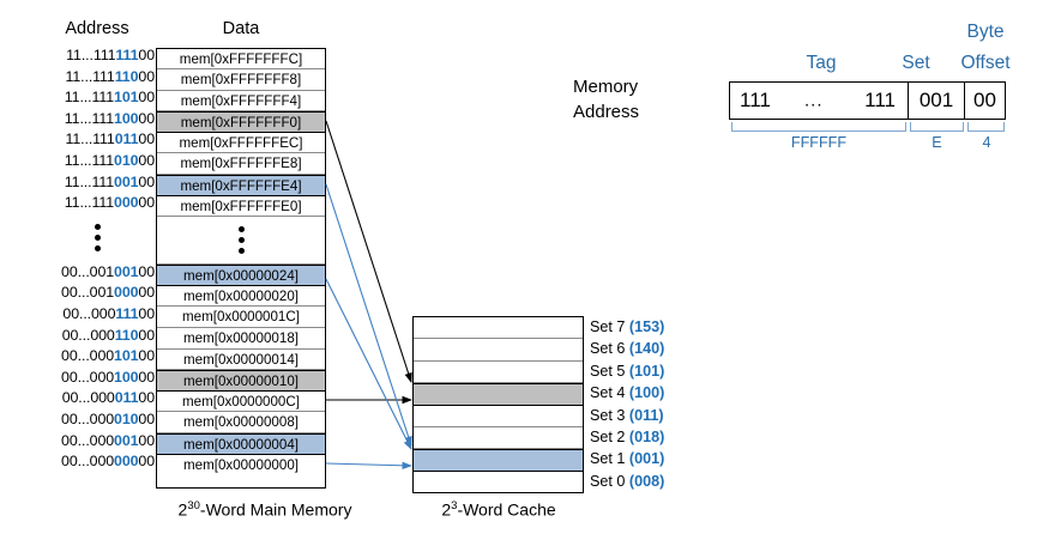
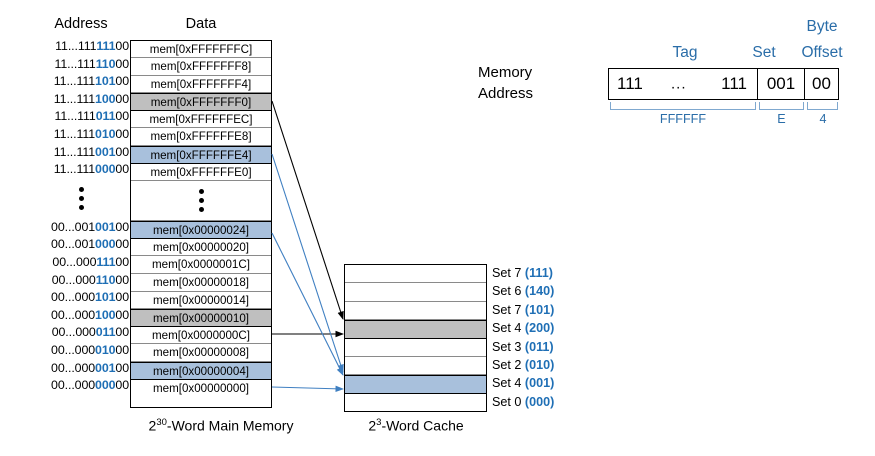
  Address
  Data
  11...11111100
  11...11111000
  11...11110100
  11...11110000
  11...11101100
  11...11101000
  11...11100100
  11...11100000
  00...00100100
  00...00100000
  00...00011100
  00...00011000
  00...00010100
  00...00010000
  00...00001100
  00...00001000
  00...00000100
  00...00000000
  mem[0xFFFFFFFC]
  mem[0xFFFFFFF8]
  mem[0xFFFFFFF4]
  mem[0xFFFFFFF0]
  mem[0xFFFFFFEC]
  mem[0xFFFFFFE8]
  mem[0xFFFFFFE4]
  mem[0xFFFFFFE0]
  mem[0x00000024]
  mem[0x00000020]
  mem[0x0000001C]
  mem[0x00000018]
  mem[0x00000014]
  mem[0x00000010]
  mem[0x0000000C]
  mem[0x00000008]
  mem[0x00000004]
  mem[0x00000000]
- Set 7 (153)
+ Set 7 (111)
  Set 6 (140)
- Set 5 (101)
+ Set 7 (101)
- Set 4 (100)
+ Set 4 (200)
  Set 3 (011)
- Set 2 (018)
+ Set 2 (010)
- Set 1 (001)
+ Set 4 (001)
- Set 0 (008)
+ Set 0 (000)
  230-Word Main Memory
  23-Word Cache
  Memory
  Address
  Tag
  Set
  Byte
  Offset
  111
  ...
  111
  001
  00
  FFFFFF
  E
  4
